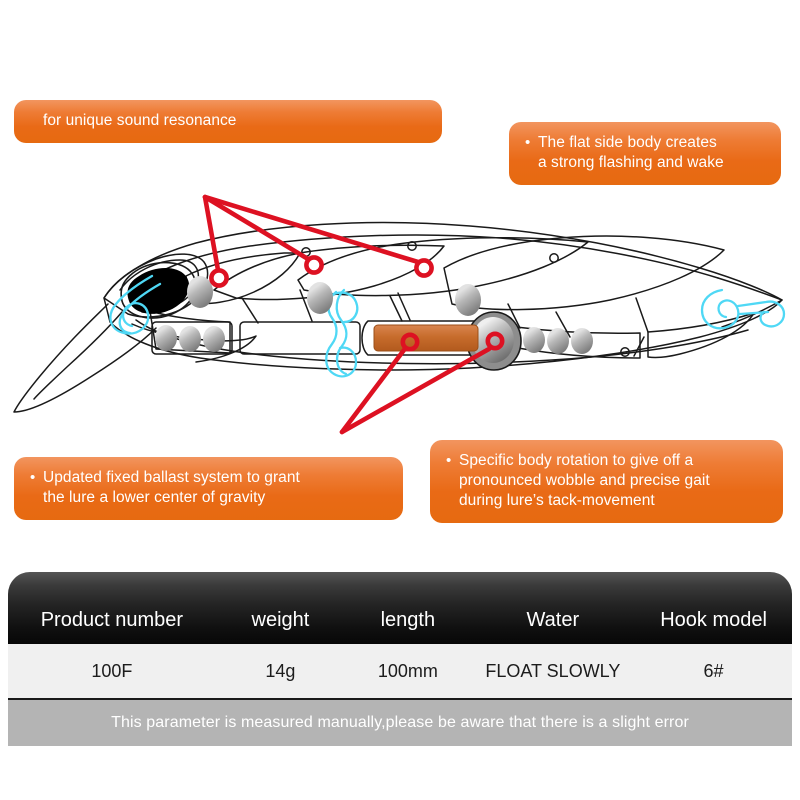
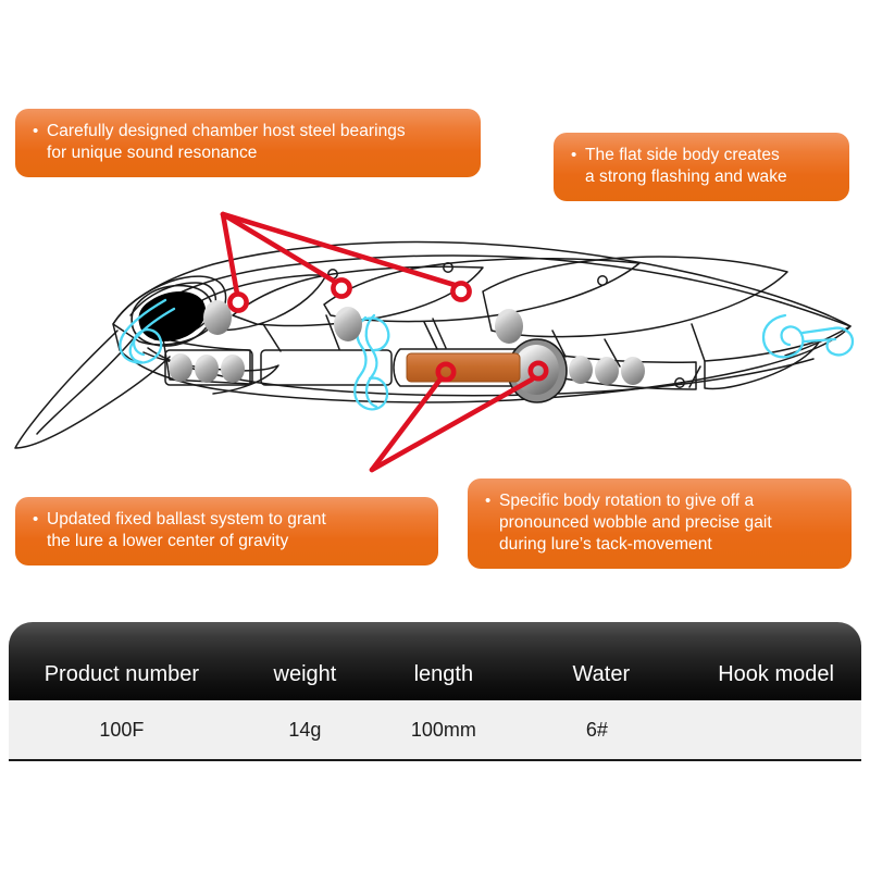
+ • Carefully designed chamber host steel bearings
  for unique sound resonance
  • The flat side body creates
  a strong flashing and wake
  • Updated fixed ballast system to grant
  the lure a lower center of gravity
  • Specific body rotation to give off a
  pronounced wobble and precise gait
  during lure’s tack-movement
  Product number
  weight
  length
  Water
  Hook model
  100F
  14g
  100mm
- FLOAT SLOWLY
  6#
- This parameter is measured manually,please be aware that there is a slight error
